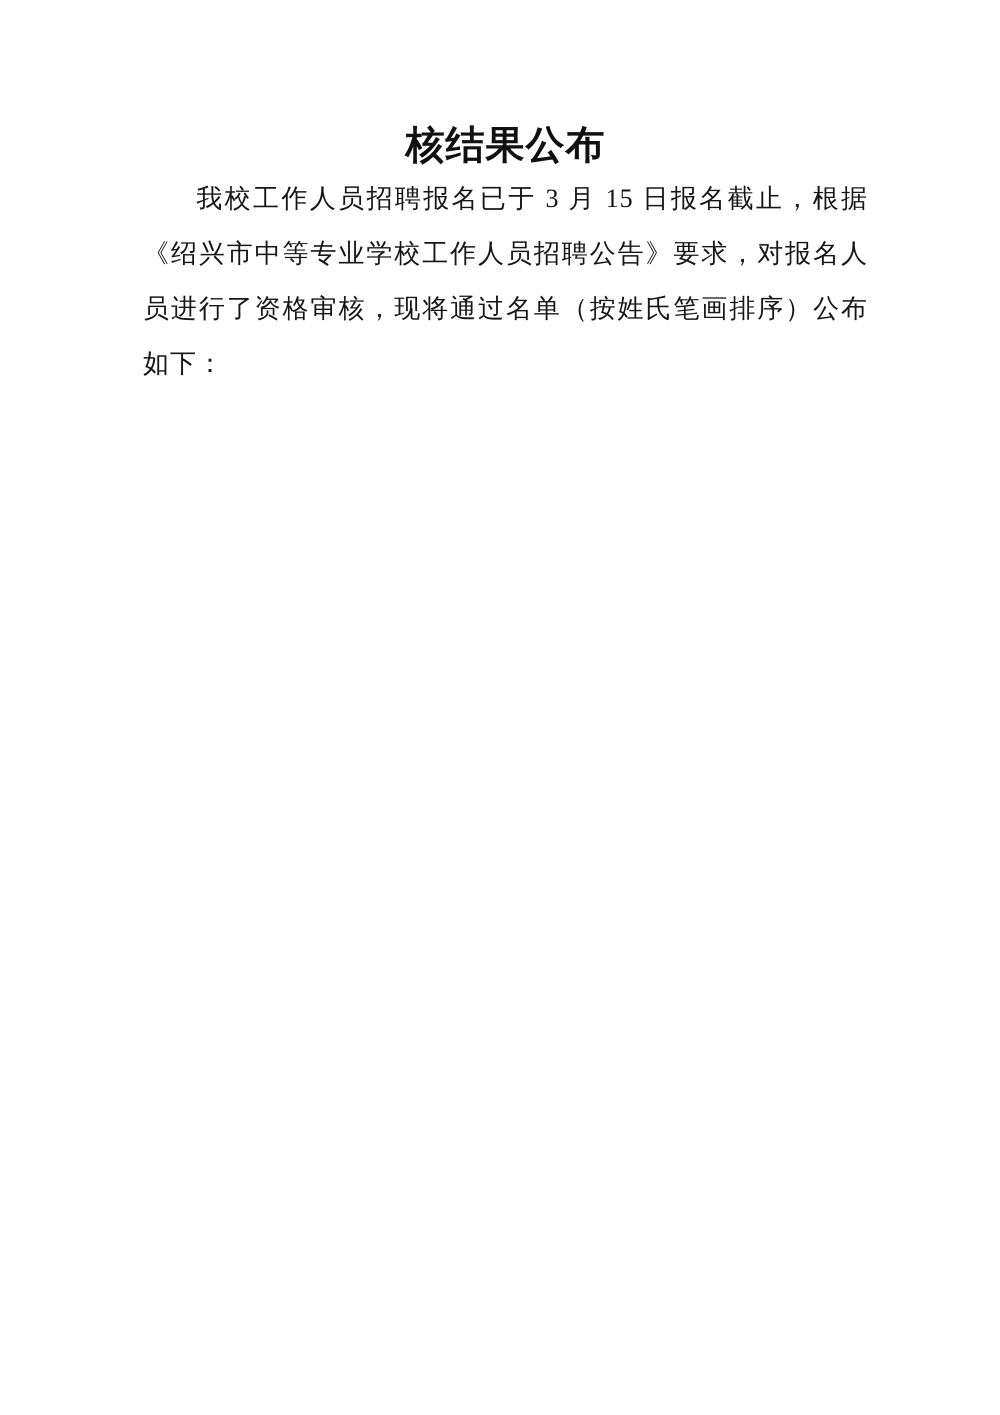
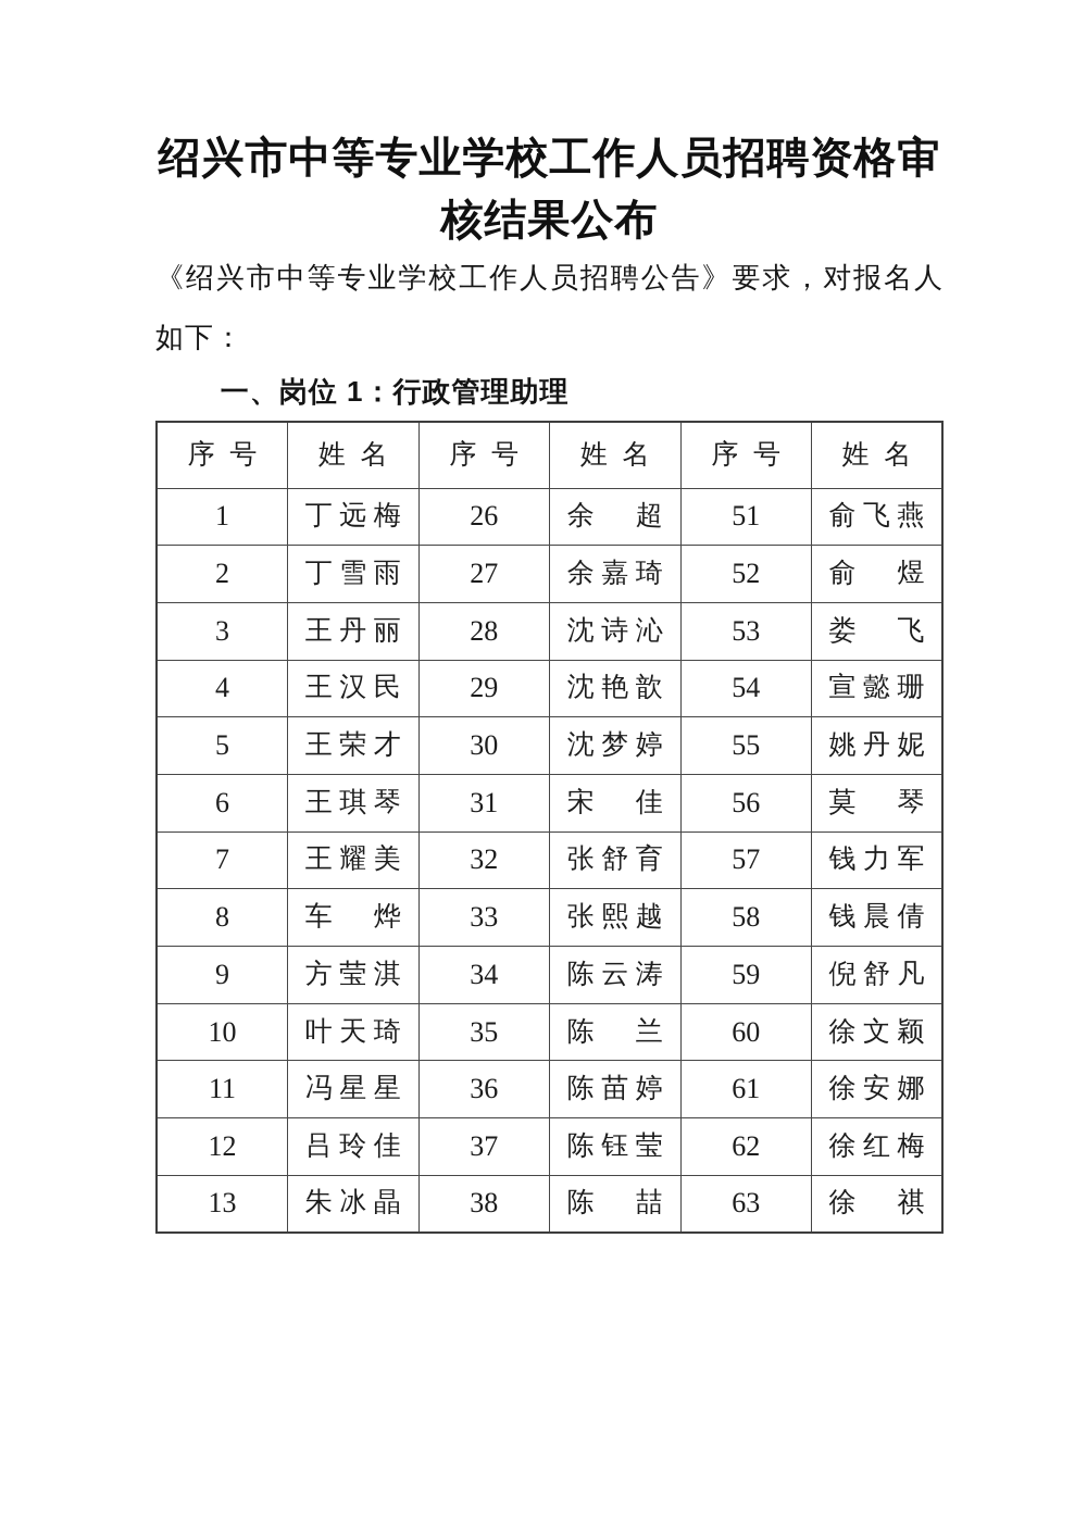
+ 绍兴市中等专业学校工作人员招聘资格审
  核结果公布
- 我校工作人员招聘报名已于 3 月 15 日报名截止，根据
  《绍兴市中等专业学校工作人员招聘公告》要求，对报名人
- 员进行了资格审核，现将通过名单（按姓氏笔画排序）公布
  如下：
+ 一、岗位 1：行政管理助理
+ 序号	姓名	序号	姓名	序号	姓名
+ 1	丁远梅	26	余超	51	俞飞燕
+ 2	丁雪雨	27	余嘉琦	52	俞煜
+ 3	王丹丽	28	沈诗沁	53	娄飞
+ 4	王汉民	29	沈艳歆	54	宣懿珊
+ 5	王荣才	30	沈梦婷	55	姚丹妮
+ 6	王琪琴	31	宋佳	56	莫琴
+ 7	王耀美	32	张舒育	57	钱力军
+ 8	车烨	33	张熙越	58	钱晨倩
+ 9	方莹淇	34	陈云涛	59	倪舒凡
+ 10	叶天琦	35	陈兰	60	徐文颖
+ 11	冯星星	36	陈苗婷	61	徐安娜
+ 12	吕玲佳	37	陈钰莹	62	徐红梅
+ 13	朱冰晶	38	陈喆	63	徐祺
